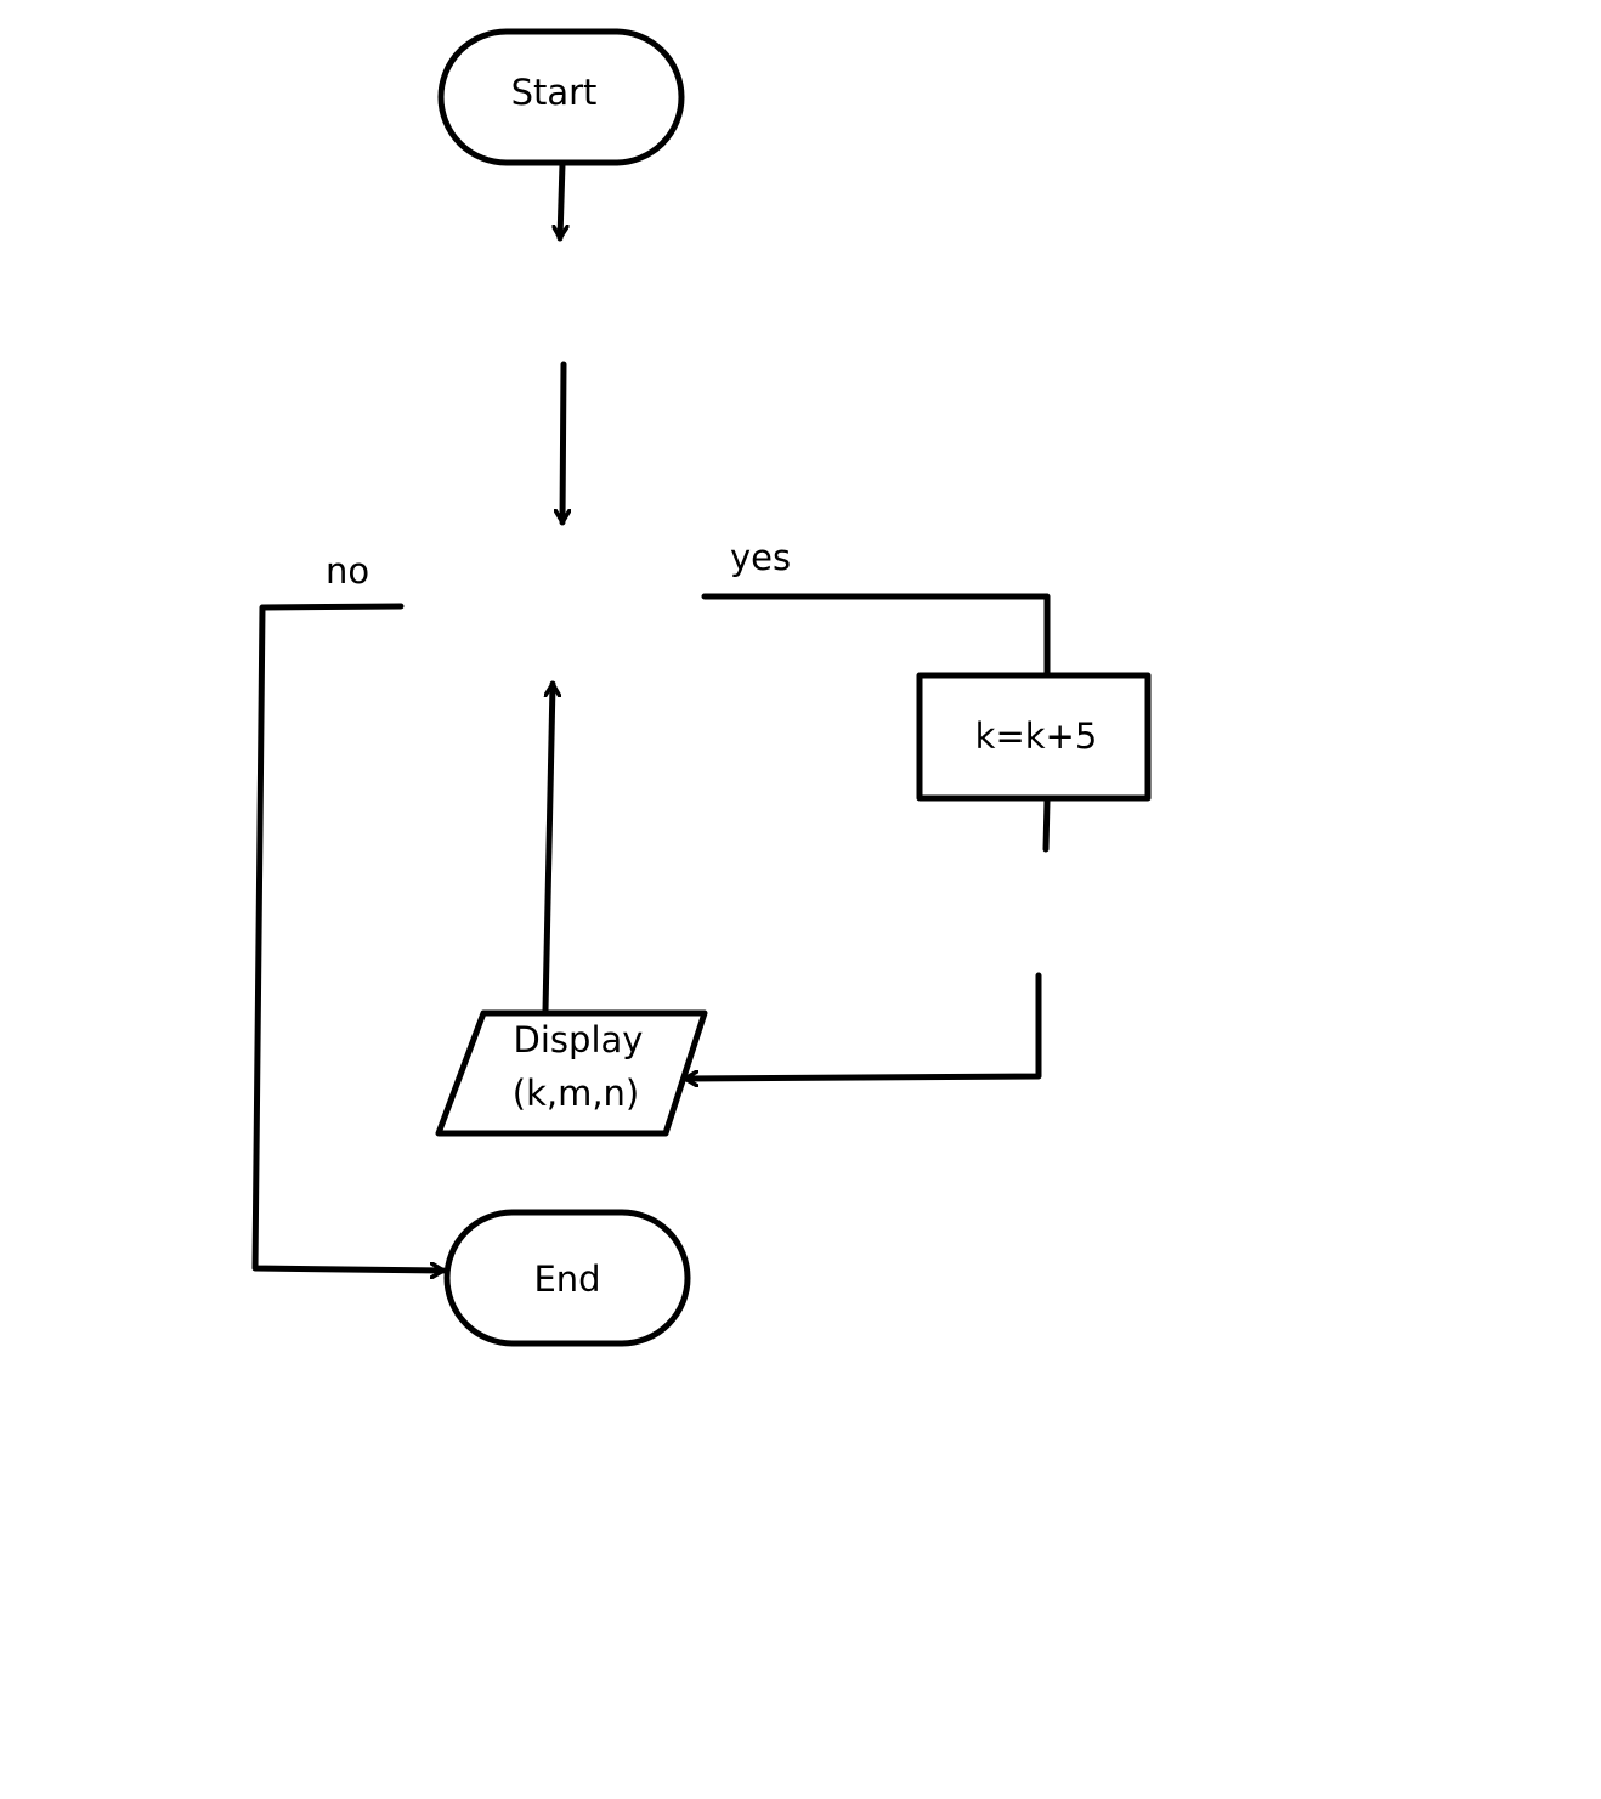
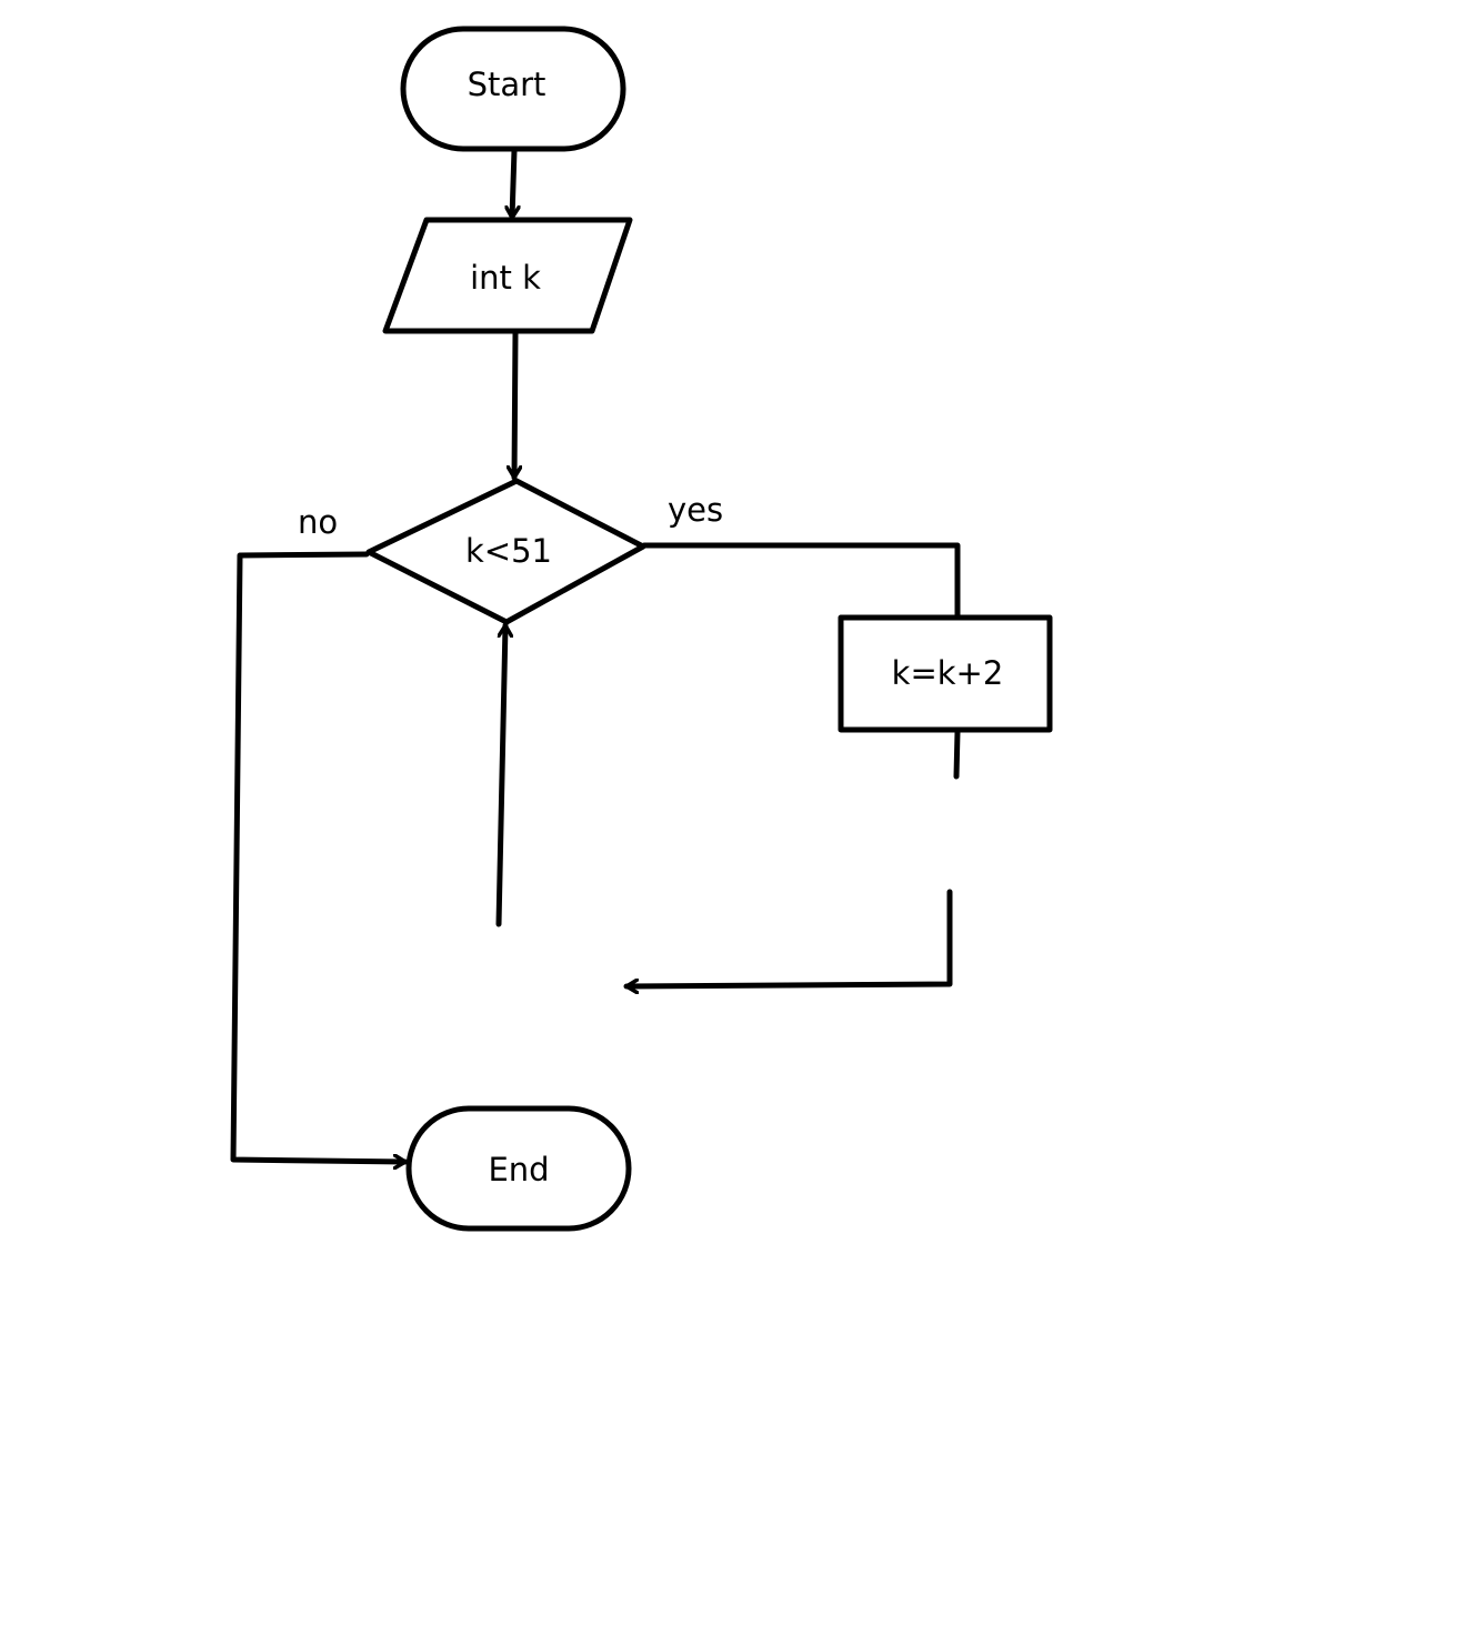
  Start
+ int k
+ k<51
  no
  yes
- k=k+5
+ k=k+2
- Display
- (k,m,n)
  End
